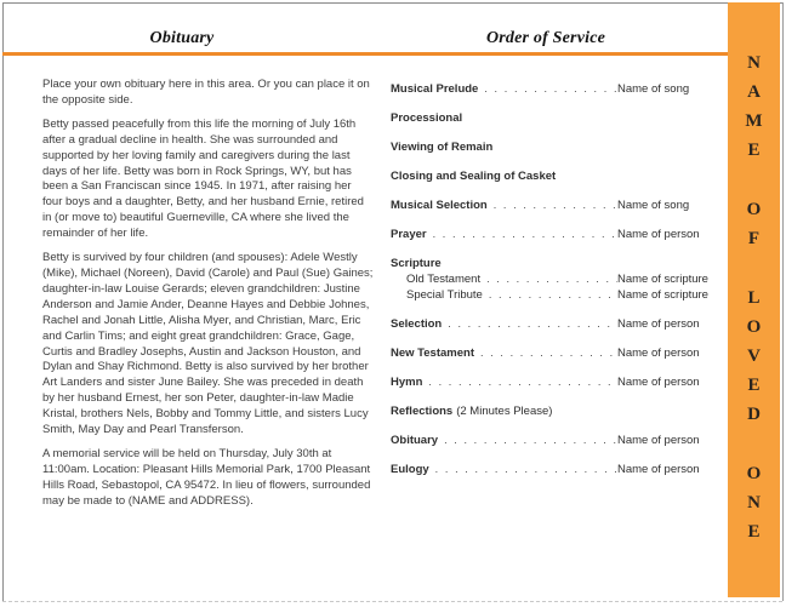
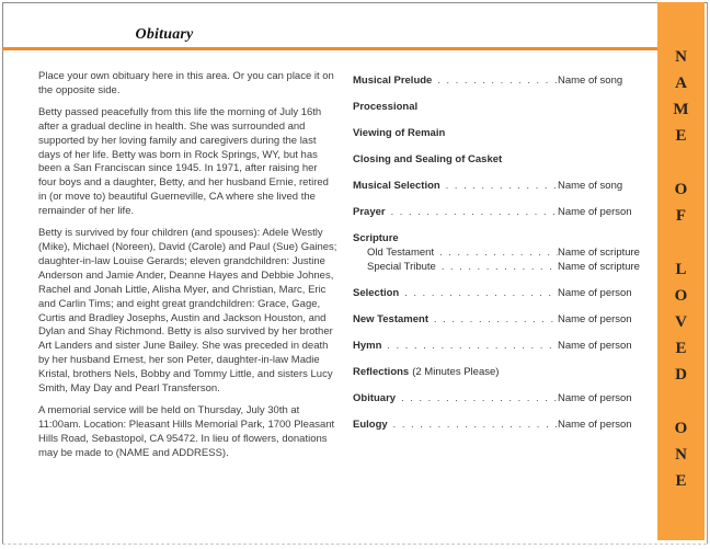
  Obituary
- Order of Service
  Place your own obituary here in this area. Or you can place it on the opposite side.
  Betty passed peacefully from this life the morning of July 16th after a gradual decline in health. She was surrounded and supported by her loving family and caregivers during the last days of her life. Betty was born in Rock Springs, WY, but has been a San Franciscan since 1945. In 1971, after raising her four boys and a daughter, Betty, and her husband Ernie, retired in (or move to) beautiful Guerneville, CA where she lived the remainder of her life.
  Betty is survived by four children (and spouses): Adele Westly (Mike), Michael (Noreen), David (Carole) and Paul (Sue) Gaines; daughter-in-law Louise Gerards; eleven grandchildren: Justine Anderson and Jamie Ander, Deanne Hayes and Debbie Johnes, Rachel and Jonah Little, Alisha Myer, and Christian, Marc, Eric and Carlin Tims; and eight great grandchildren: Grace, Gage, Curtis and Bradley Josephs, Austin and Jackson Houston, and Dylan and Shay Richmond. Betty is also survived by her brother Art Landers and sister June Bailey. She was preceded in death by her husband Ernest, her son Peter, daughter-in-law Madie Kristal, brothers Nels, Bobby and Tommy Little, and sisters Lucy Smith, May Day and Pearl Transferson.
- A memorial service will be held on Thursday, July 30th at 11:00am. Location: Pleasant Hills Memorial Park, 1700 Pleasant Hills Road, Sebastopol, CA 95472. In lieu of flowers, surrounded may be made to (NAME and ADDRESS).
+ A memorial service will be held on Thursday, July 30th at 11:00am. Location: Pleasant Hills Memorial Park, 1700 Pleasant Hills Road, Sebastopol, CA 95472. In lieu of flowers, donations may be made to (NAME and ADDRESS).
  Musical Prelude
  Name of song
  Processional
  Viewing of Remain
  Closing and Sealing of Casket
  Musical Selection
  Name of song
  Prayer
  Name of person
  Scripture
  Old Testament
  Name of scripture
  Special Tribute
  Name of scripture
  Selection
  Name of person
  New Testament
  Name of person
  Hymn
  Name of person
  Reflections
  (2 Minutes Please)
  Obituary
  Name of person
  Eulogy
  Name of person
  N
  A
  M
  E
  O
  F
  L
  O
  V
  E
  D
  O
  N
  E
